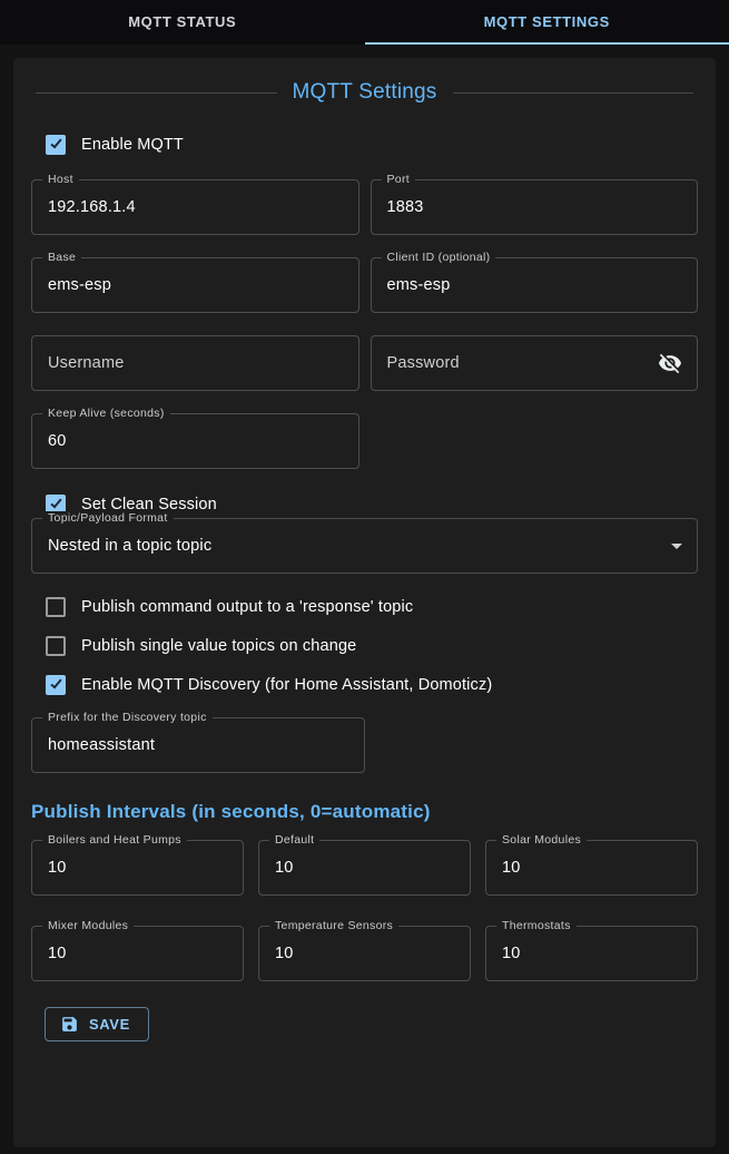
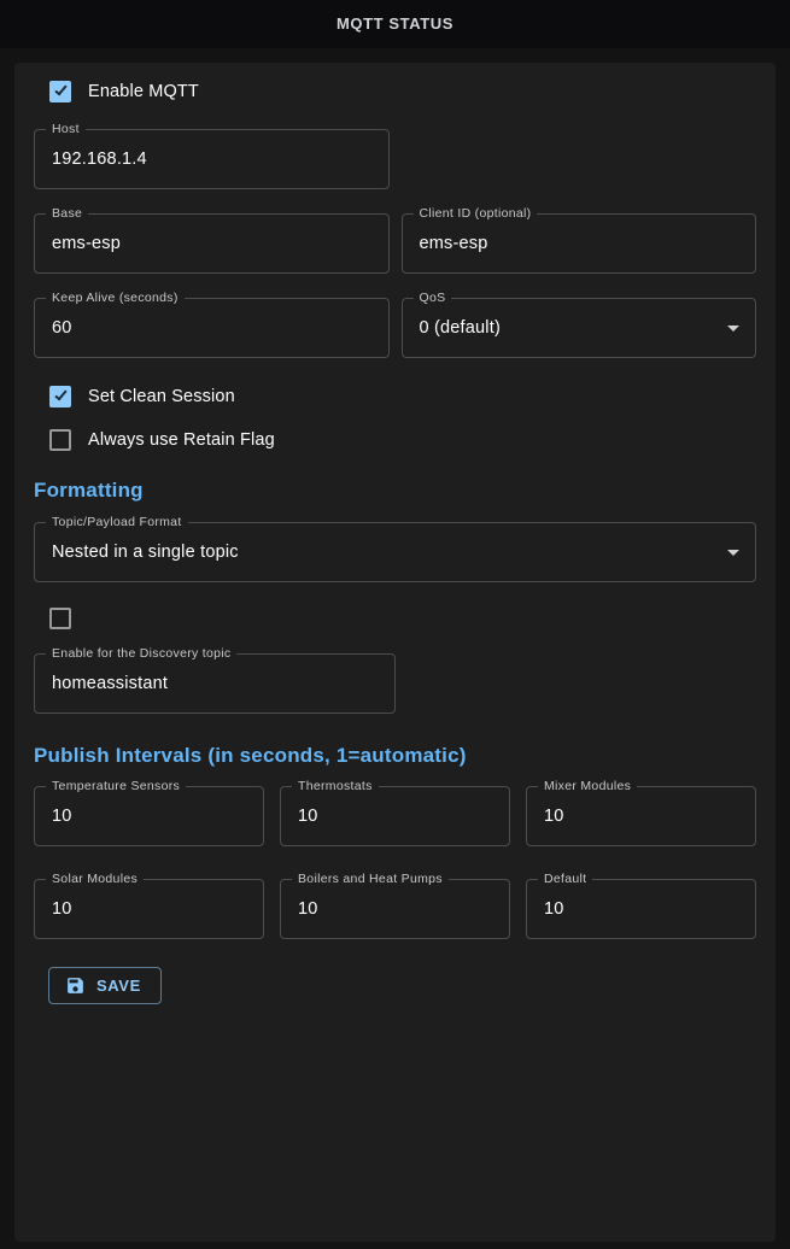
  MQTT STATUS
- MQTT SETTINGS
- MQTT Settings
  Enable MQTT
  Host
  192.168.1.4
- Port
- 1883
  Base
  ems-esp
  Client ID (optional)
  ems-esp
- Username
- Password
  Keep Alive (seconds)
  60
+ QoS
+ 0 (default)
  Set Clean Session
+ Always use Retain Flag
+ Formatting
  Topic/Payload Format
- Nested in a topic topic
+ Nested in a single topic
- Publish command output to a 'response' topic
- Publish single value topics on change
- Enable MQTT Discovery (for Home Assistant, Domoticz)
- Prefix for the Discovery topic
+ Enable for the Discovery topic
  homeassistant
- Publish Intervals (in seconds, 0=automatic)
+ Publish Intervals (in seconds, 1=automatic)
- Boilers and Heat Pumps
+ Temperature Sensors
  10
- Default
+ Thermostats
  10
- Solar Modules
+ Mixer Modules
  10
- Mixer Modules
+ Solar Modules
  10
- Temperature Sensors
+ Boilers and Heat Pumps
  10
- Thermostats
+ Default
  10
  SAVE
